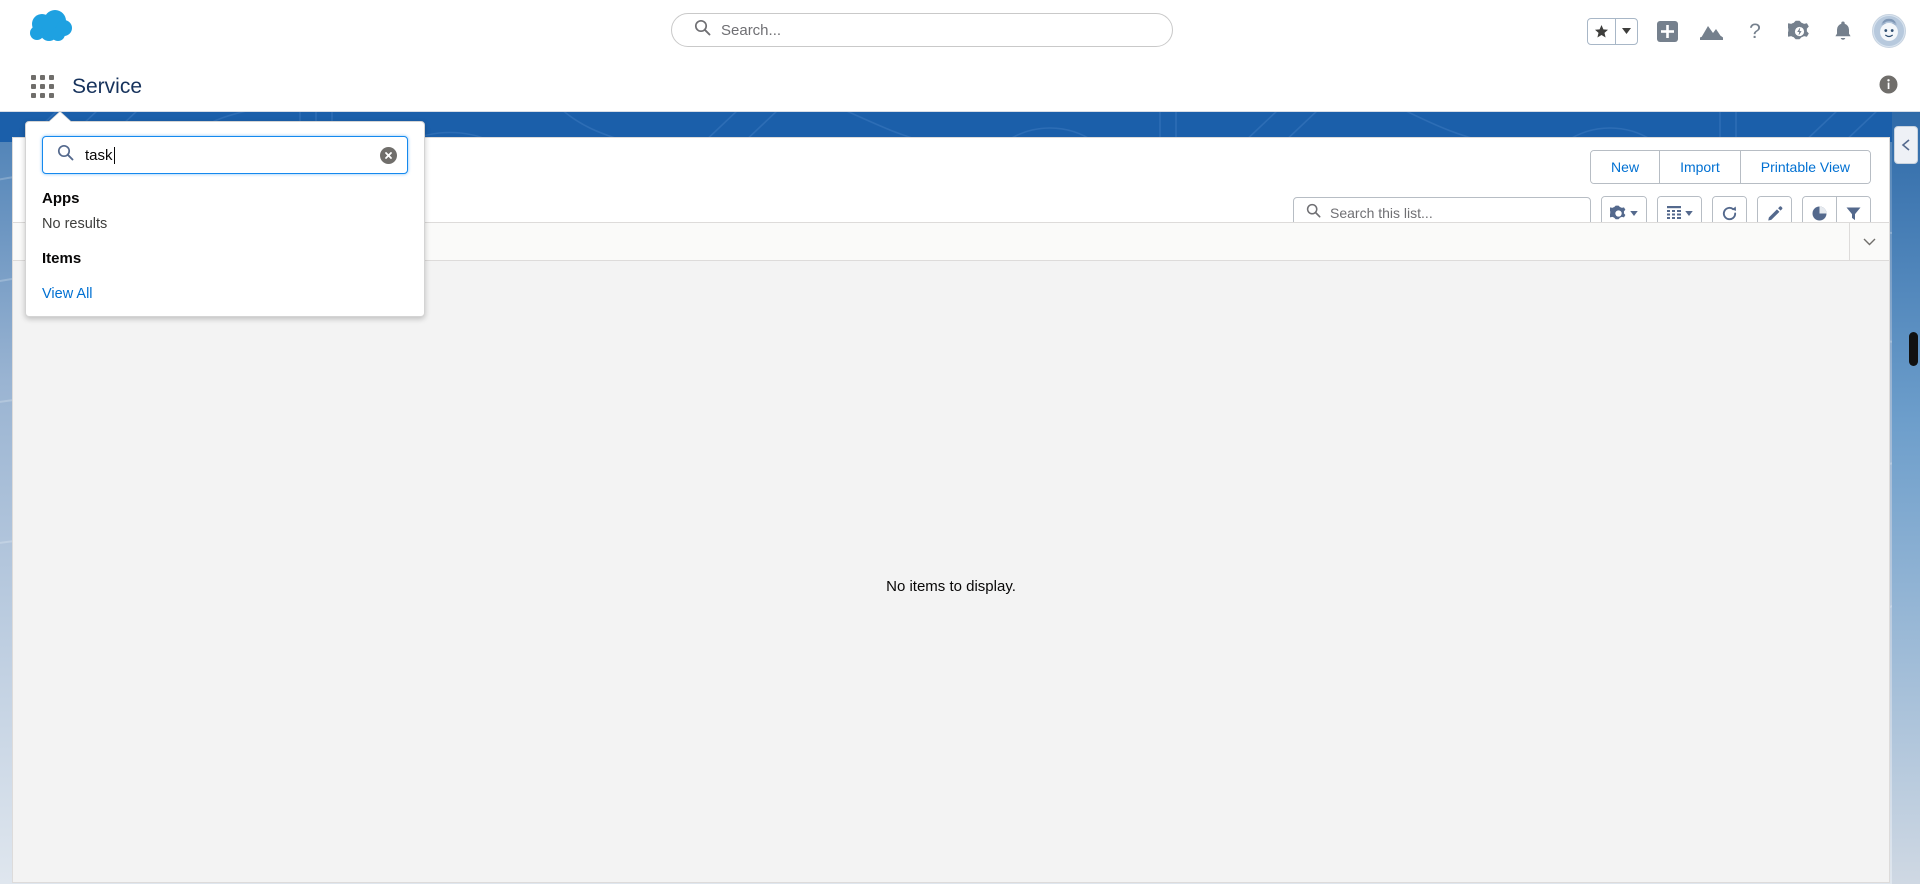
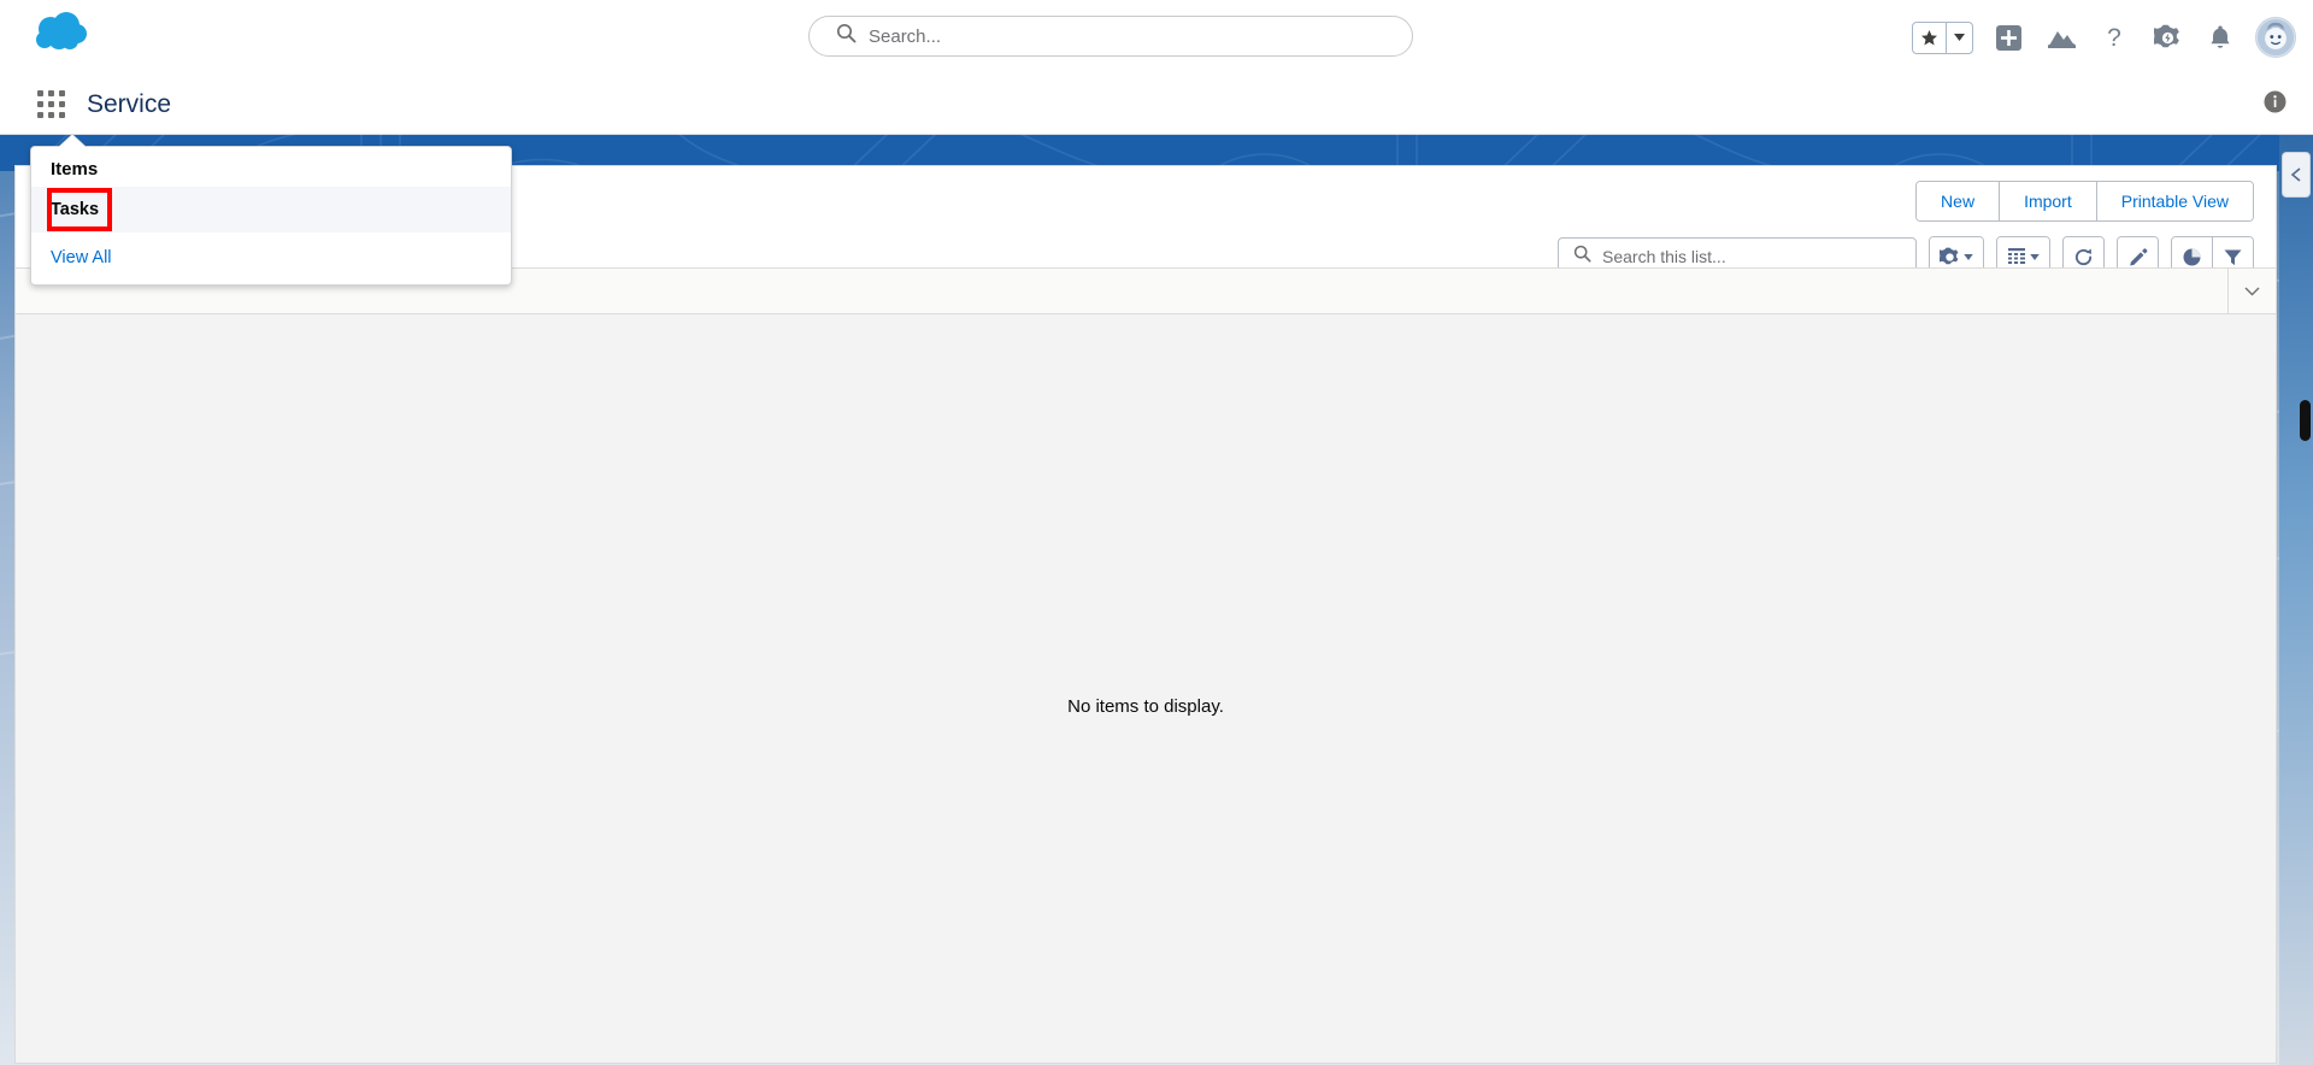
  Search...
  ?
  Service
  New
  Import
  Printable View
  Search this list...
  No items to display.
- task
- Apps
- No results
  Items
+ Tasks
  View All
